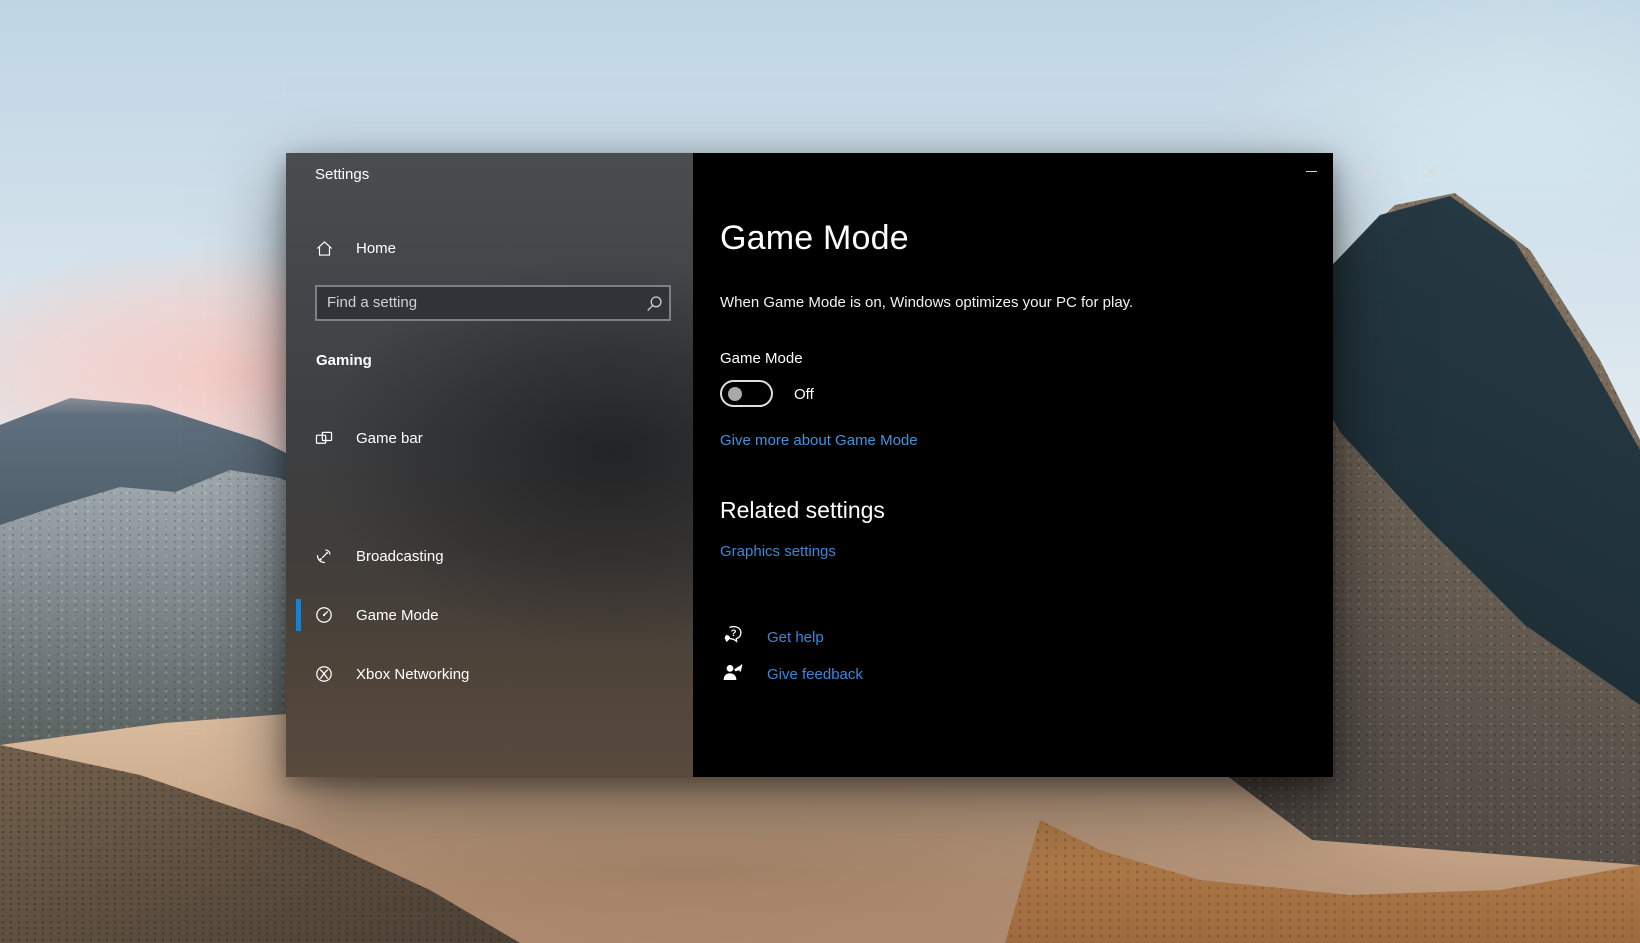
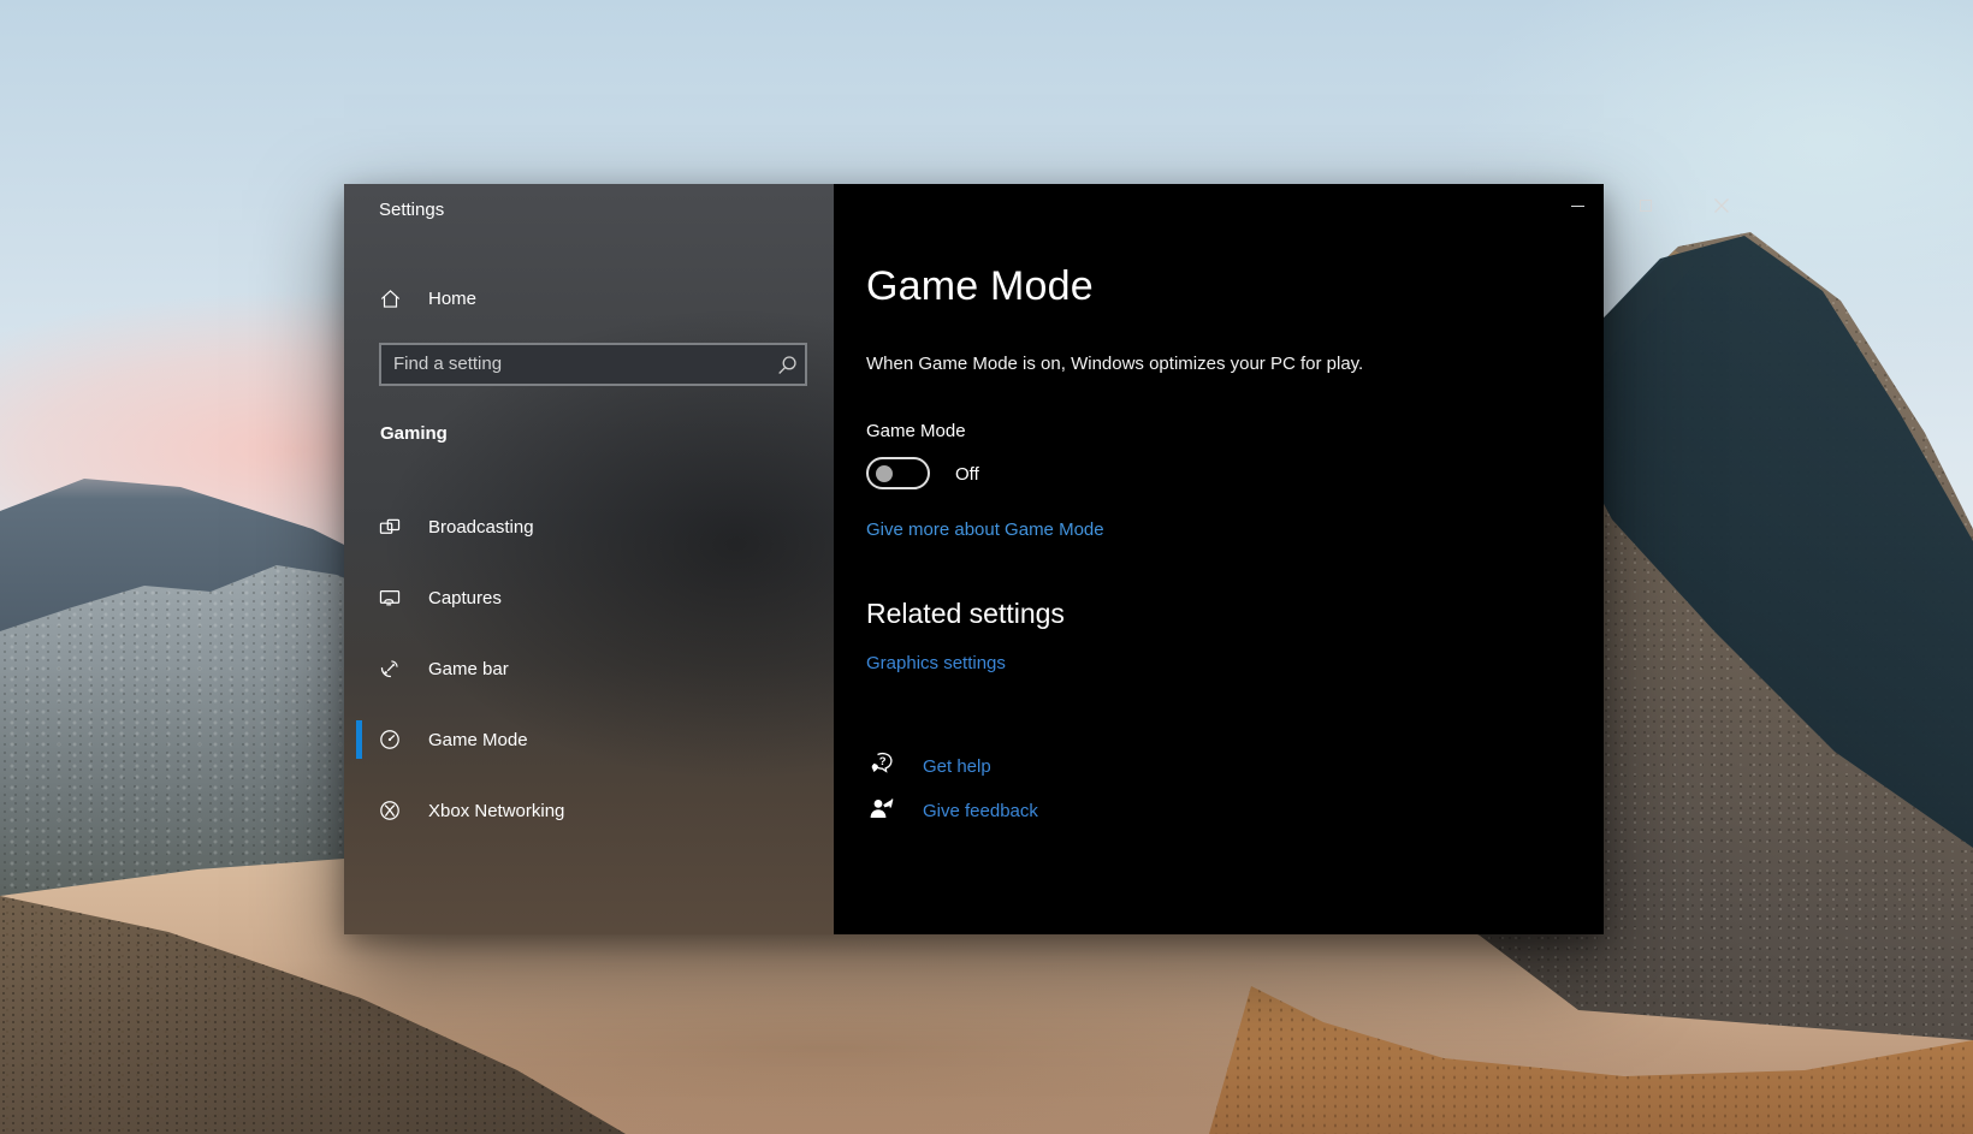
  Settings
  Home
  Find a setting
  Gaming
- Game bar
+ Broadcasting
+ Captures
- Broadcasting
+ Game bar
  Game Mode
  Xbox Networking
  Game Mode
  When Game Mode is on, Windows optimizes your PC for play.
  Game Mode
  Off
  Give more about Game Mode
  Related settings
  Graphics settings
  ?
  Get help
  Give feedback
